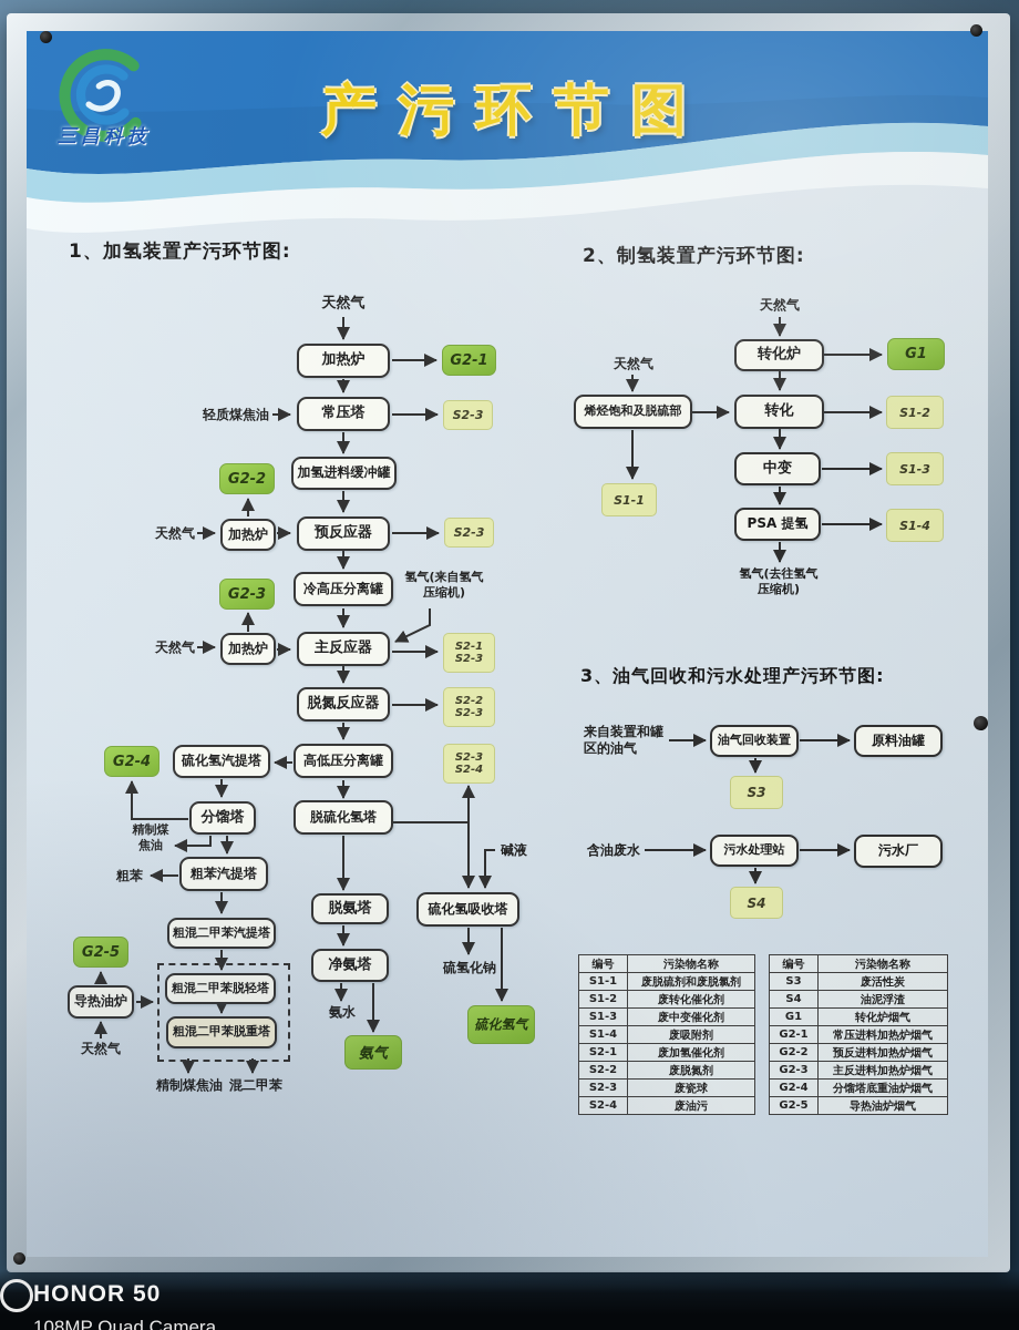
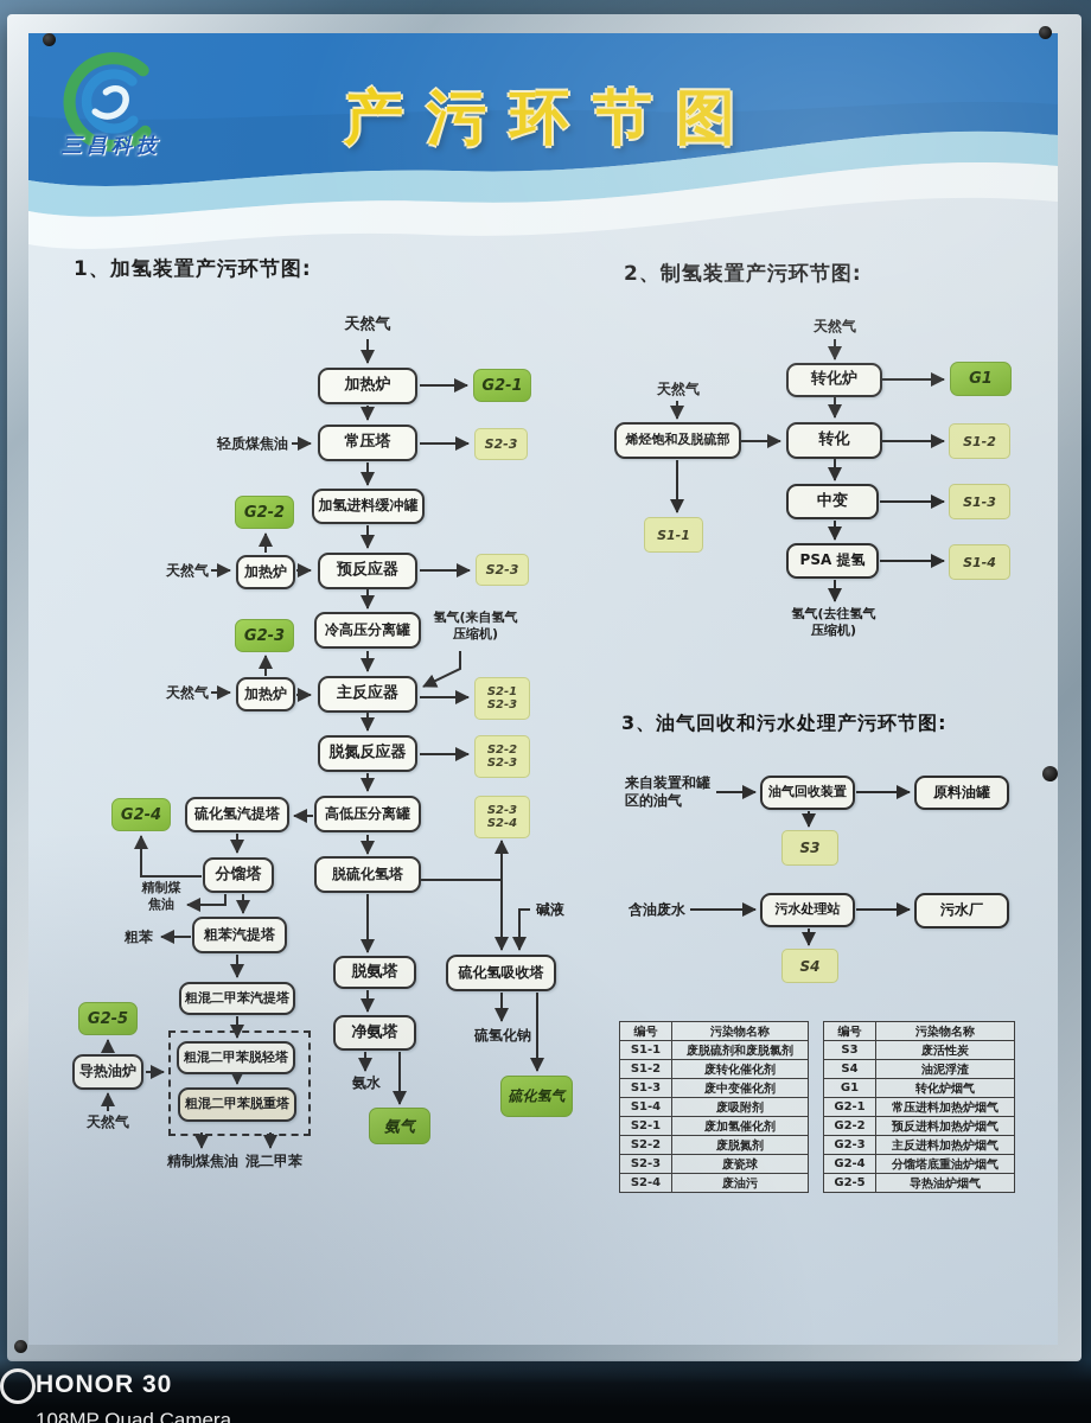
- HONOR 50
+ HONOR 30
  108MP Quad Camera
